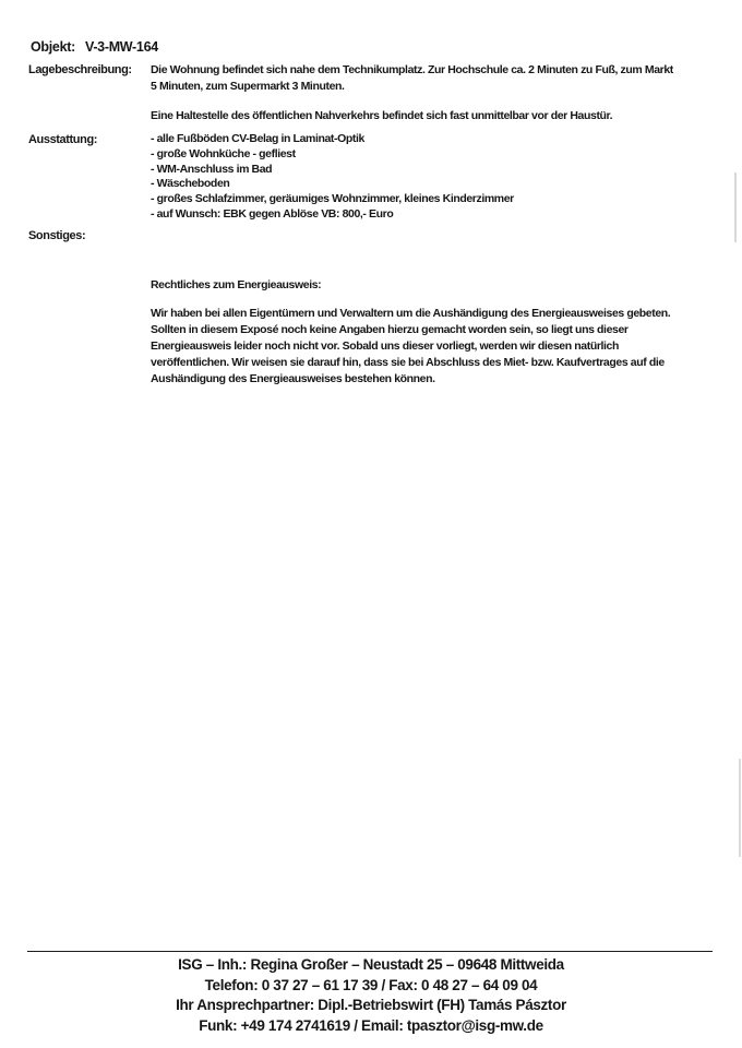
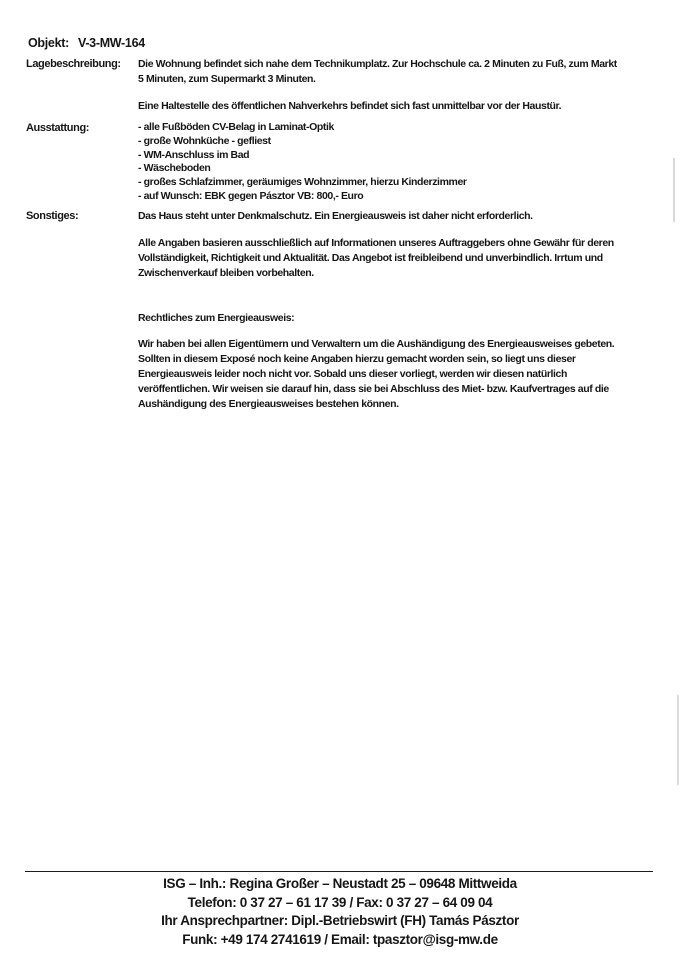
  Objekt: V-3-MW-164
  Lagebeschreibung:
  Die Wohnung befindet sich nahe dem Technikumplatz. Zur Hochschule ca. 2 Minuten zu Fuß, zum Markt
  5 Minuten, zum Supermarkt 3 Minuten.
  Eine Haltestelle des öffentlichen Nahverkehrs befindet sich fast unmittelbar vor der Haustür.
  Ausstattung:
  - alle Fußböden CV-Belag in Laminat-Optik
  - große Wohnküche - gefliest
  - WM-Anschluss im Bad
  - Wäscheboden
- - großes Schlafzimmer, geräumiges Wohnzimmer, kleines Kinderzimmer
+ - großes Schlafzimmer, geräumiges Wohnzimmer, hierzu Kinderzimmer
- - auf Wunsch: EBK gegen Ablöse VB: 800,- Euro
+ - auf Wunsch: EBK gegen Pásztor VB: 800,- Euro
  Sonstiges:
+ Das Haus steht unter Denkmalschutz. Ein Energieausweis ist daher nicht erforderlich.
+ Alle Angaben basieren ausschließlich auf Informationen unseres Auftraggebers ohne Gewähr für deren
+ Vollständigkeit, Richtigkeit und Aktualität. Das Angebot ist freibleibend und unverbindlich. Irrtum und
+ Zwischenverkauf bleiben vorbehalten.
  Rechtliches zum Energieausweis:
  Wir haben bei allen Eigentümern und Verwaltern um die Aushändigung des Energieausweises gebeten.
  Sollten in diesem Exposé noch keine Angaben hierzu gemacht worden sein, so liegt uns dieser
  Energieausweis leider noch nicht vor. Sobald uns dieser vorliegt, werden wir diesen natürlich
  veröffentlichen. Wir weisen sie darauf hin, dass sie bei Abschluss des Miet- bzw. Kaufvertrages auf die
  Aushändigung des Energieausweises bestehen können.
  ISG – Inh.: Regina Großer – Neustadt 25 – 09648 Mittweida
- Telefon: 0 37 27 – 61 17 39 / Fax: 0 48 27 – 64 09 04
+ Telefon: 0 37 27 – 61 17 39 / Fax: 0 37 27 – 64 09 04
  Ihr Ansprechpartner: Dipl.-Betriebswirt (FH) Tamás Pásztor
  Funk: +49 174 2741619 / Email: tpasztor@isg-mw.de
